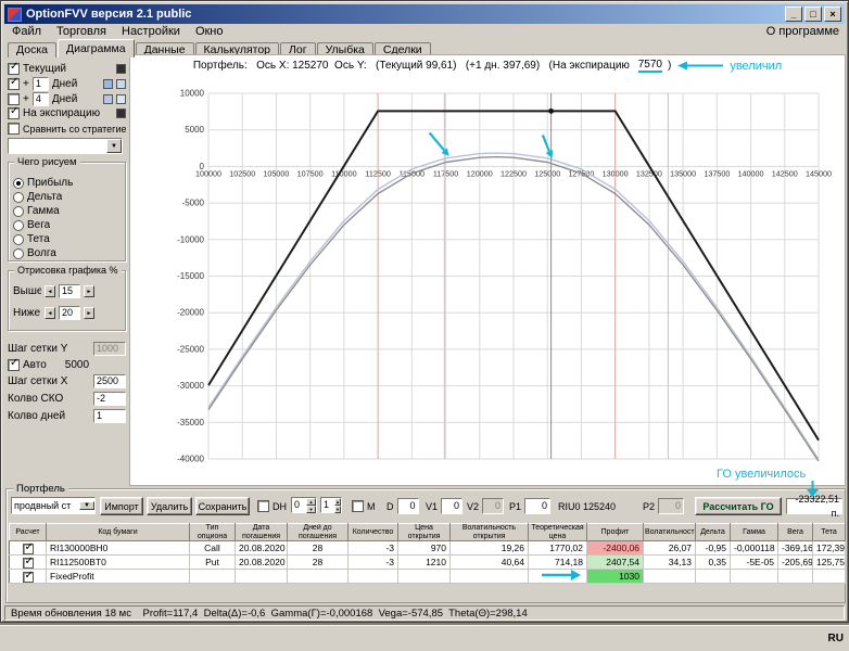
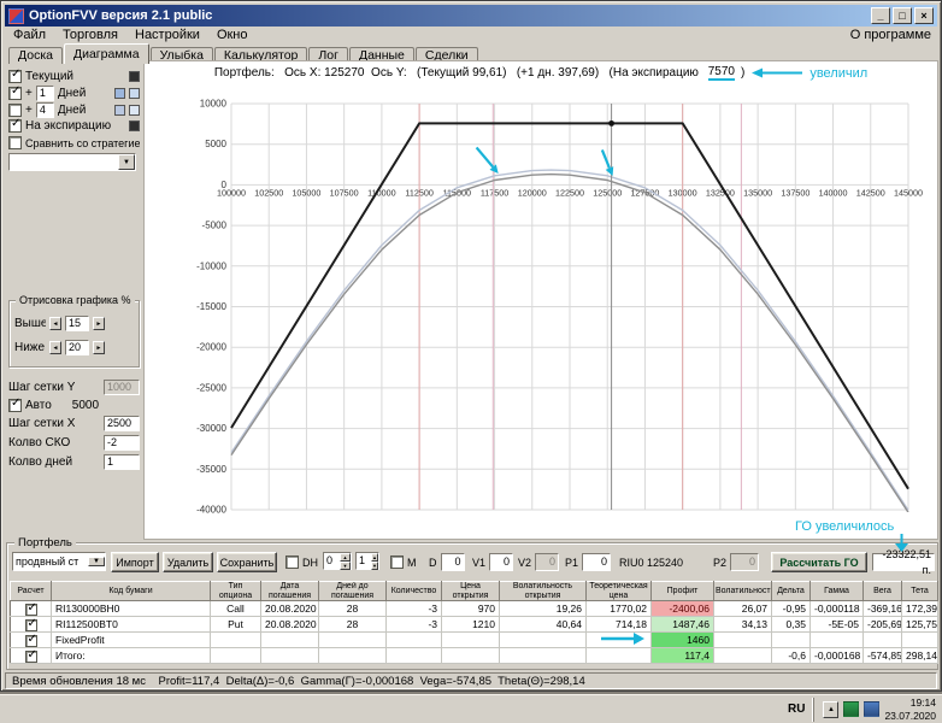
  OptionFVV версия 2.1 public
  _
  □
  ×
  Файл
  Торговля
  Настройки
  Окно
  О программе
  Доска
  Диаграмма
- Данные
+ Улыбка
  Калькулятор
  Лог
- Улыбка
+ Данные
  Сделки
  Текущий
  +
  1
  Дней
  +
  4
  Дней
  На экспирацию
  Сравнить со стратегие
- Чего рисуем
- Прибыль
- Дельта
- Гамма
- Вега
- Тета
- Волга
  Отрисовка графика %
  Выше
  15
  Ниже
  20
  Шаг сетки Y
  1000
  Авто
  5000
  Шаг сетки X
  2500
  Колво СКО
  -2
  Колво дней
  1
  Портфель: Ось X: 125270 Ось Y: (Текущий 99,61) (+1 дн. 397,69) (На экспирацию
  7570
  )
  увеличил
  10000
  5000
  0
  -5000
  -10000
  -15000
  -20000
  -25000
  -30000
  -35000
  -40000
  100000
  102500
  105000
  107500
  110000
  112500
  117500
  120000
  122500
  125000
  12750
  130000
  132500
  135000
  137500
  140000
  142500
  145000
  Портфель
  продвный ст
  Импорт
  Удалить
  Сохранить
  DH
  0
  1
  М
  D
  0
  V1
  0
  V2
  0
  P1
  0
  RIU0 125240
  P2
  0
  Рассчитать ГО
  -23322,51 п.
  	RI130000BH0	Call	20.08.2020	28	-3	970	19,26	1770,02	-2400,06	26,07	-0,95	-0,000118	-369,16	172,39
- 	RI112500BT0	Put	20.08.2020	28	-3	1210	40,64	714,18	2407,54	34,13	0,35	-5E-05	-205,69	125,75
+ 	RI112500BT0	Put	20.08.2020	28	-3	1210	40,64	714,18	1487,46	34,13	0,35	-5E-05	-205,69	125,75
- 	FixedProfit								1030
+ 	FixedProfit								1460
+ 	Итого:								117,4		-0,6	-0,000168	-574,85	298,14
  Время обновления 18 мс Profit=117,4 Delta(Δ)=-0,6 Gamma(Γ)=-0,000168 Vega=-574,85 Theta(Θ)=298,14
  ГО увеличилось
  RU
+ 19:14
+ 23.07.2020
